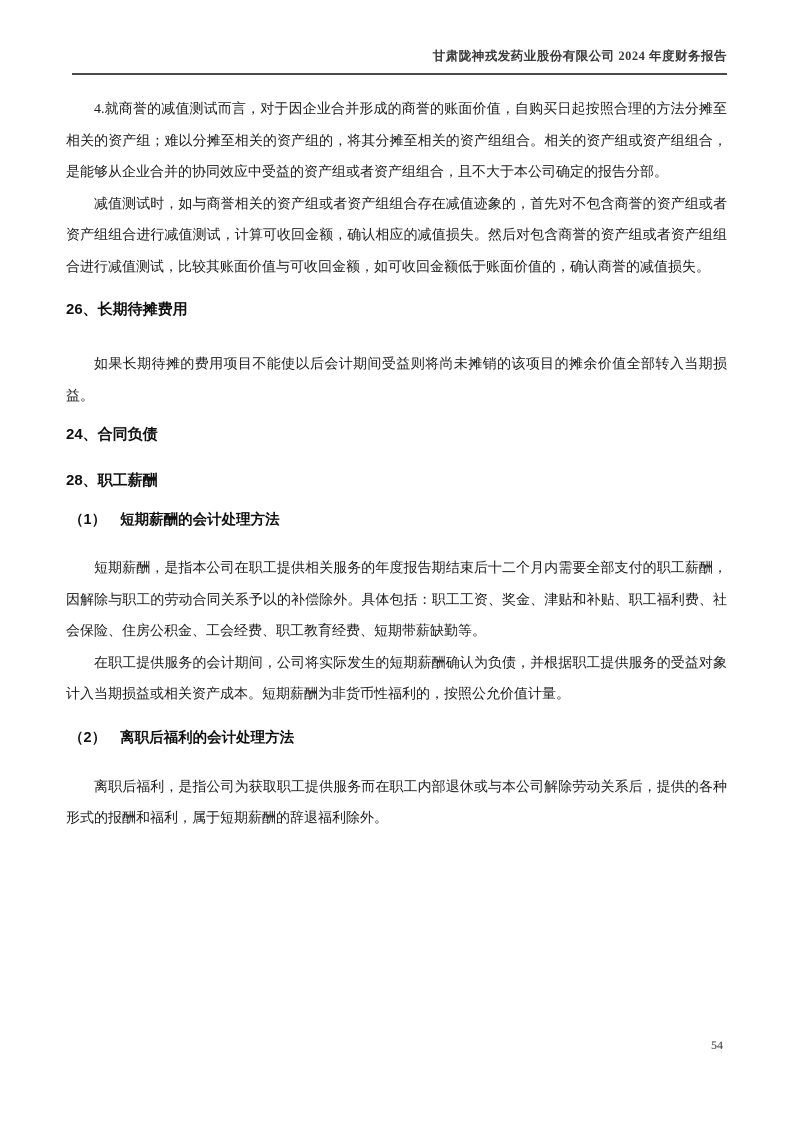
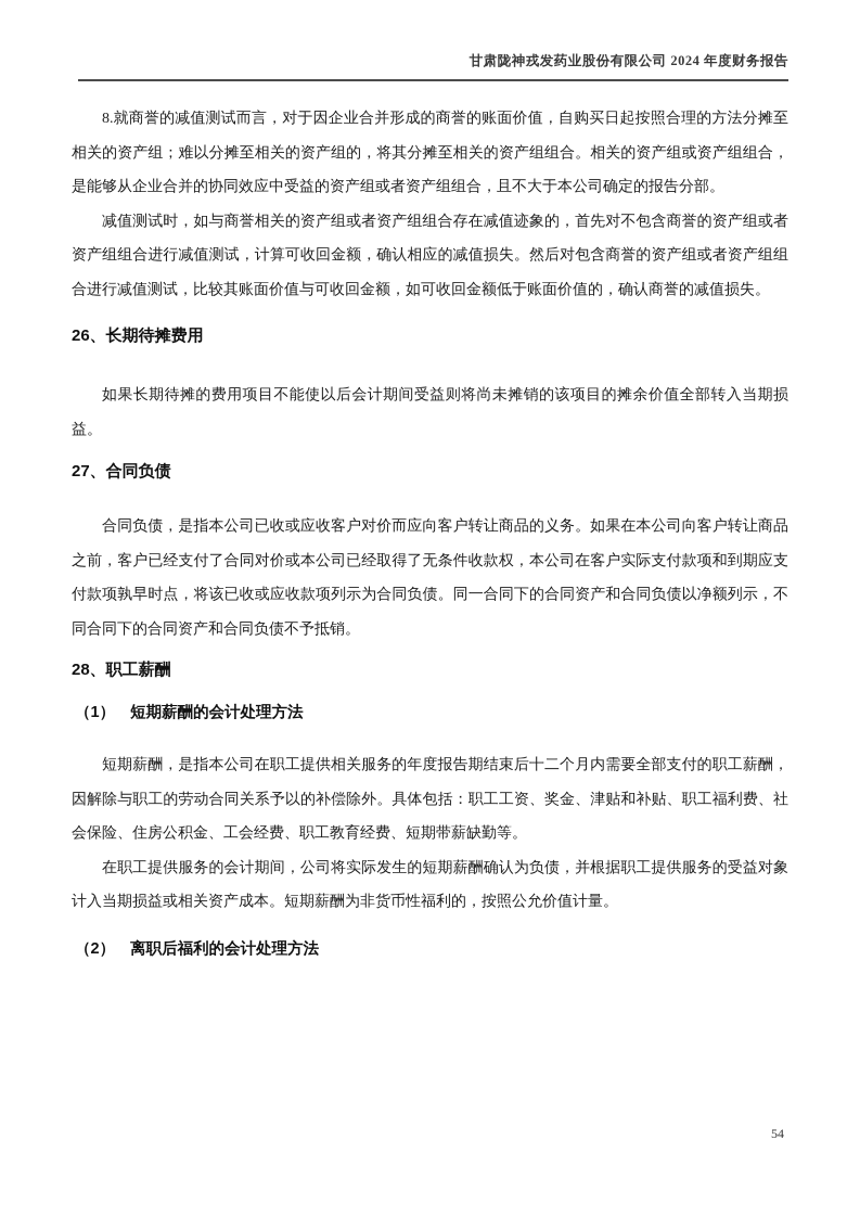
  甘肃陇神戎发药业股份有限公司 2024 年度财务报告
- 4.就商誉的减值测试而言，对于因企业合并形成的商誉的账面价值，自购买日起按照合理的方法分摊至相关的资产组；难以分摊至相关的资产组的，将其分摊至相关的资产组组合。相关的资产组或资产组组合，是能够从企业合并的协同效应中受益的资产组或者资产组组合，且不大于本公司确定的报告分部。
+ 8.就商誉的减值测试而言，对于因企业合并形成的商誉的账面价值，自购买日起按照合理的方法分摊至相关的资产组；难以分摊至相关的资产组的，将其分摊至相关的资产组组合。相关的资产组或资产组组合，是能够从企业合并的协同效应中受益的资产组或者资产组组合，且不大于本公司确定的报告分部。
  减值测试时，如与商誉相关的资产组或者资产组组合存在减值迹象的，首先对不包含商誉的资产组或者资产组组合进行减值测试，计算可收回金额，确认相应的减值损失。然后对包含商誉的资产组或者资产组组合进行减值测试，比较其账面价值与可收回金额，如可收回金额低于账面价值的，确认商誉的减值损失。
  26、长期待摊费用
  如果长期待摊的费用项目不能使以后会计期间受益则将尚未摊销的该项目的摊余价值全部转入当期损益。
- 24、合同负债
+ 27、合同负债
+ 合同负债，是指本公司已收或应收客户对价而应向客户转让商品的义务。如果在本公司向客户转让商品之前，客户已经支付了合同对价或本公司已经取得了无条件收款权，本公司在客户实际支付款项和到期应支付款项孰早时点，将该已收或应收款项列示为合同负债。同一合同下的合同资产和合同负债以净额列示，不同合同下的合同资产和合同负债不予抵销。
  28、职工薪酬
  （1） 短期薪酬的会计处理方法
  短期薪酬，是指本公司在职工提供相关服务的年度报告期结束后十二个月内需要全部支付的职工薪酬，因解除与职工的劳动合同关系予以的补偿除外。具体包括：职工工资、奖金、津贴和补贴、职工福利费、社会保险、住房公积金、工会经费、职工教育经费、短期带薪缺勤等。
  在职工提供服务的会计期间，公司将实际发生的短期薪酬确认为负债，并根据职工提供服务的受益对象计入当期损益或相关资产成本。短期薪酬为非货币性福利的，按照公允价值计量。
  （2） 离职后福利的会计处理方法
- 离职后福利，是指公司为获取职工提供服务而在职工内部退休或与本公司解除劳动关系后，提供的各种形式的报酬和福利，属于短期薪酬的辞退福利除外。
  54
